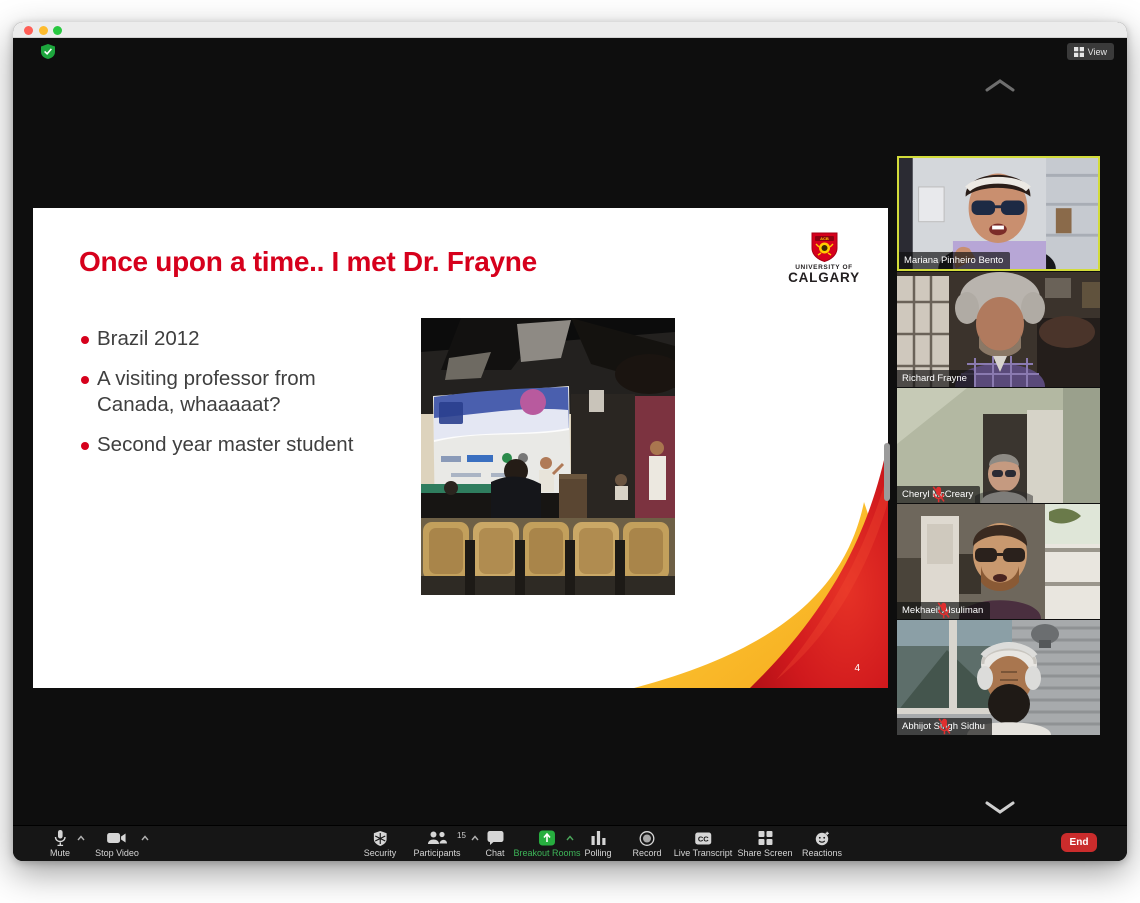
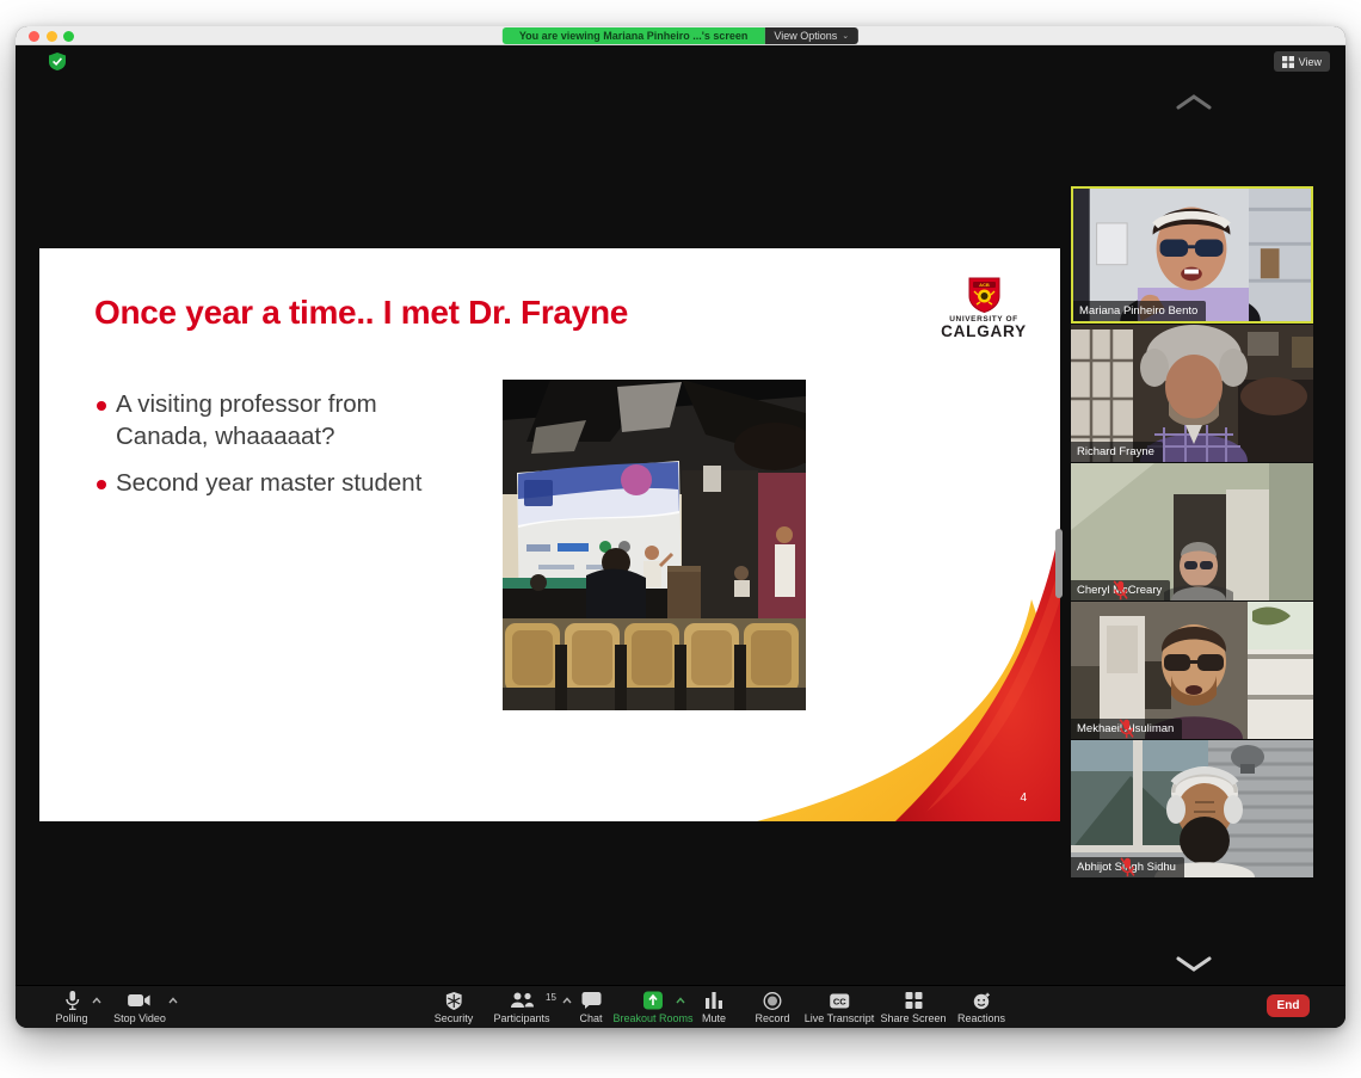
+ You are viewing Mariana Pinheiro ...'s screen
+ View Options
  View
- Once upon a time.. I met Dr. Frayne
+ Once year a time.. I met Dr. Frayne
  CALGARY
- Brazil 2012
  A visiting professor from Canada, whaaaaat?
  Second year master student
  4
  Mariana Pinheiro Bento
  Richard Frayne
  Cheryl McCreary
  Mekhaeilsuliman
  Abhijot Sigh Sidhu
- Mute
+ Polling
  Stop Video
  Security
  Participants
  15
  Chat
  Breakout Rooms
- Polling
+ Mute
  Record
  CC
  Live Transcript
  Share Screen
  Reactions
  End
